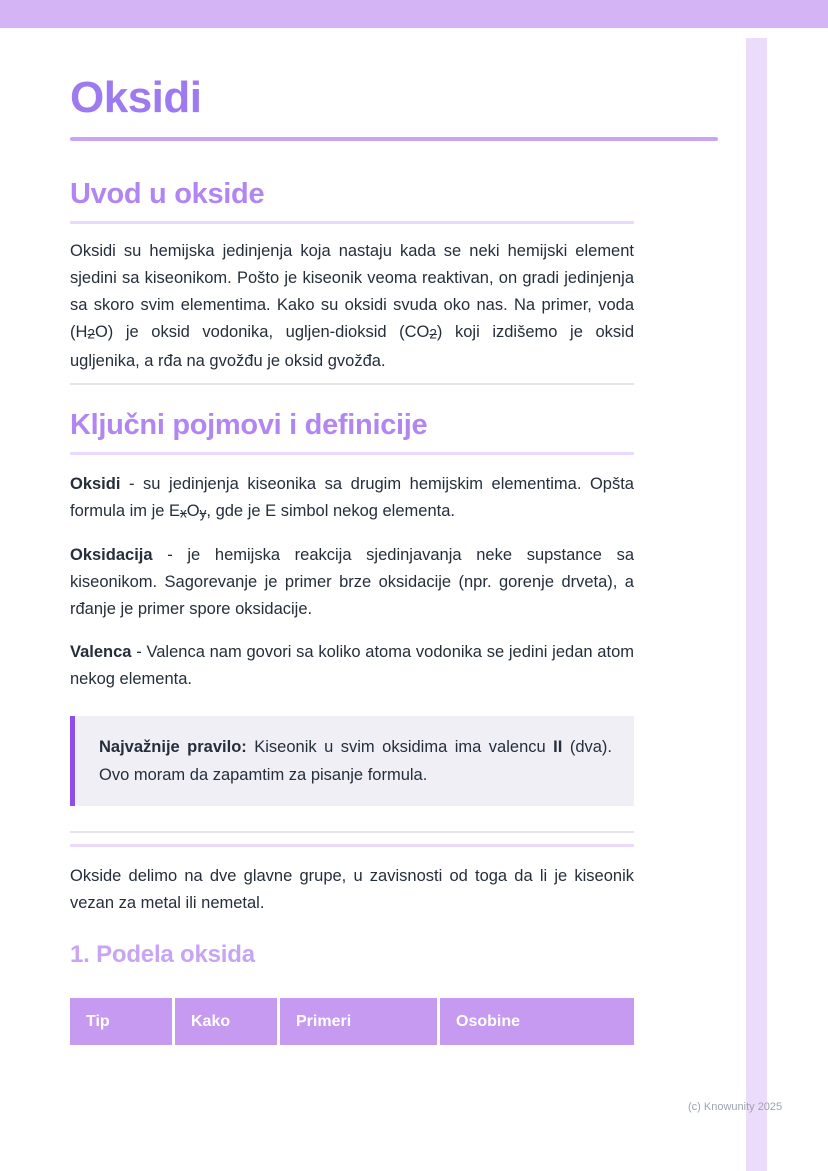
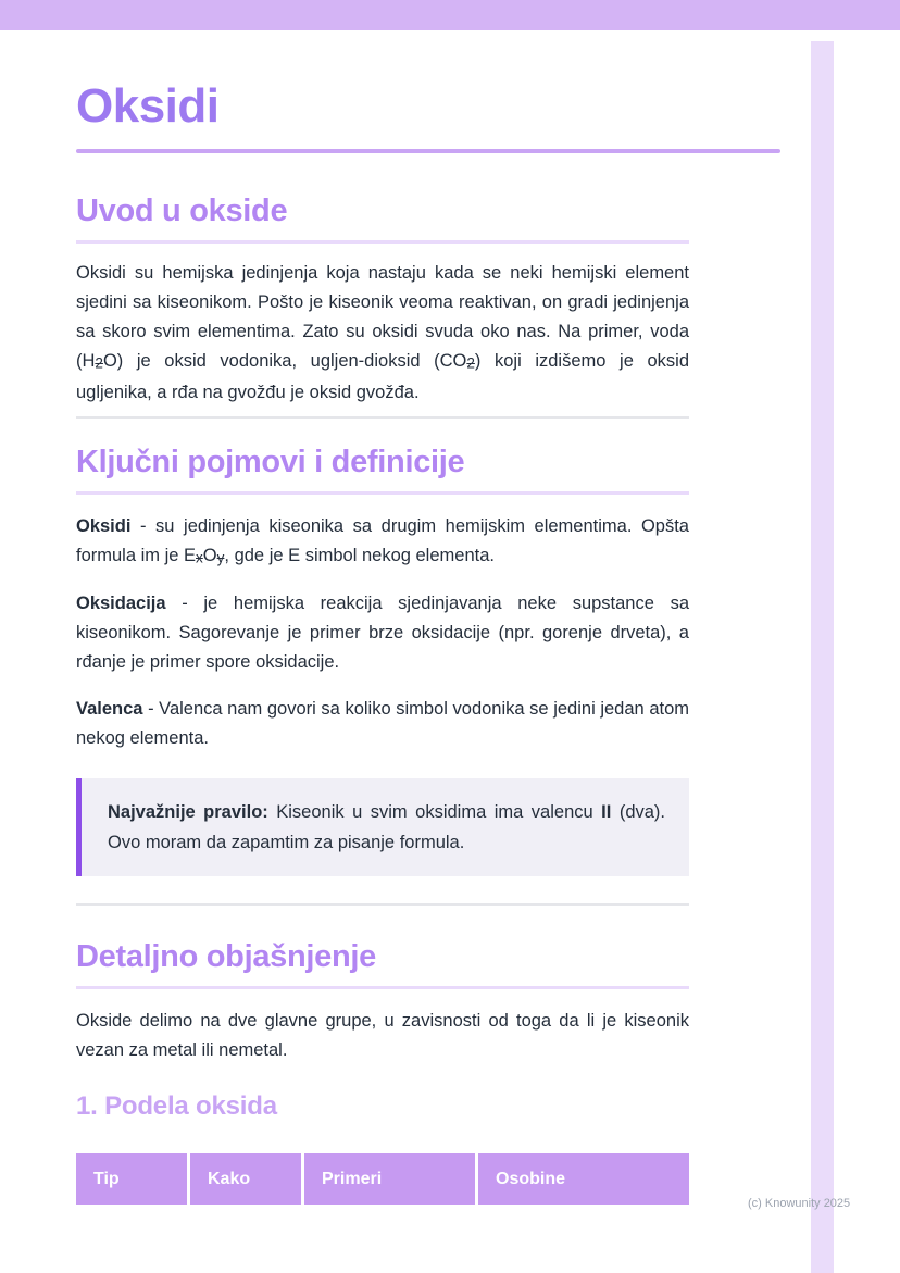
  Oksidi
  Uvod u okside
- Oksidi su hemijska jedinjenja koja nastaju kada se neki hemijski element sjedini sa kiseonikom. Pošto je kiseonik veoma reaktivan, on gradi jedinjenja sa skoro svim elementima. Kako su oksidi svuda oko nas. Na primer, voda (H2O) je oksid vodonika, ugljen-dioksid (CO2) koji izdišemo je oksid ugljenika, a rđa na gvožđu je oksid gvožđa.
+ Oksidi su hemijska jedinjenja koja nastaju kada se neki hemijski element sjedini sa kiseonikom. Pošto je kiseonik veoma reaktivan, on gradi jedinjenja sa skoro svim elementima. Zato su oksidi svuda oko nas. Na primer, voda (H2O) je oksid vodonika, ugljen-dioksid (CO2) koji izdišemo je oksid ugljenika, a rđa na gvožđu je oksid gvožđa.
  Ključni pojmovi i definicije
  Oksidi - su jedinjenja kiseonika sa drugim hemijskim elementima. Opšta formula im je ExOy, gde je E simbol nekog elementa.
  Oksidacija - je hemijska reakcija sjedinjavanja neke supstance sa kiseonikom. Sagorevanje je primer brze oksidacije (npr. gorenje drveta), a rđanje je primer spore oksidacije.
- Valenca - Valenca nam govori sa koliko atoma vodonika se jedini jedan atom nekog elementa.
+ Valenca - Valenca nam govori sa koliko simbol vodonika se jedini jedan atom nekog elementa.
  Najvažnije pravilo: Kiseonik u svim oksidima ima valencu II (dva). Ovo moram da zapamtim za pisanje formula.
+ Detaljno objašnjenje
  Okside delimo na dve glavne grupe, u zavisnosti od toga da li je kiseonik vezan za metal ili nemetal.
  1. Podela oksida
  Tip
  Kako
  Primeri
  Osobine
  (c) Knowunity 2025
